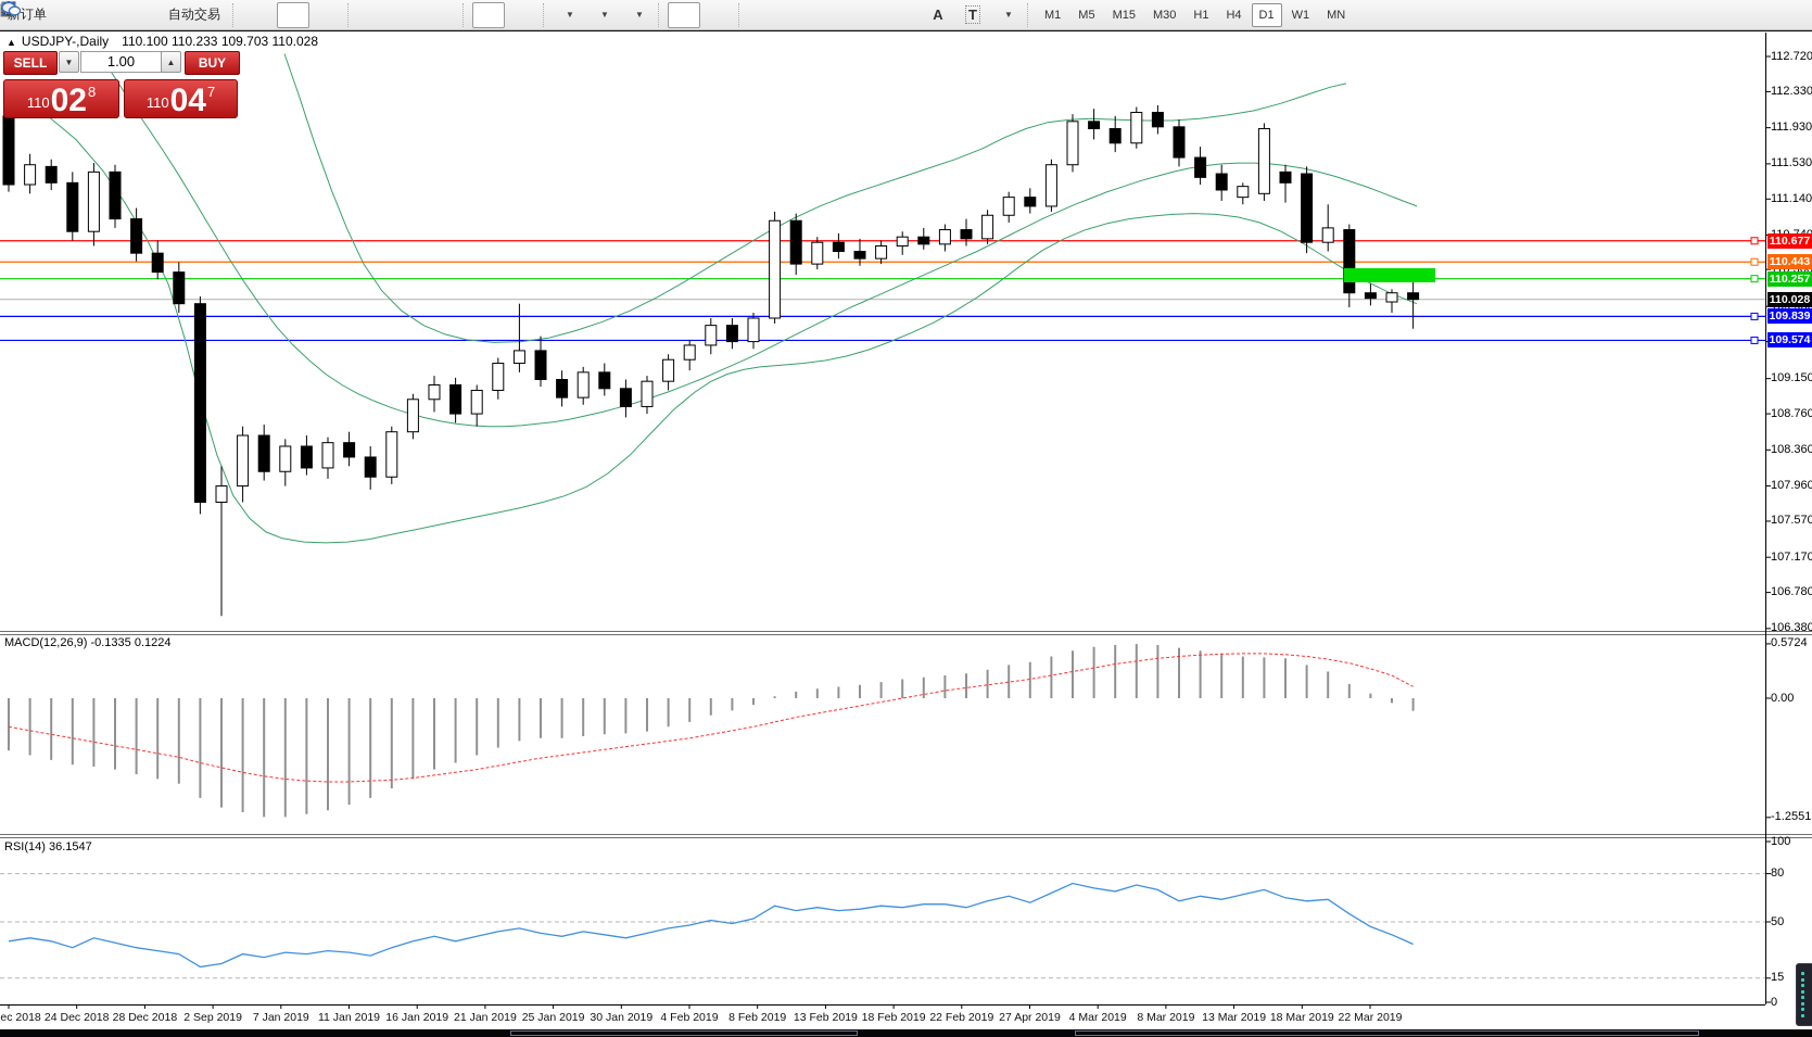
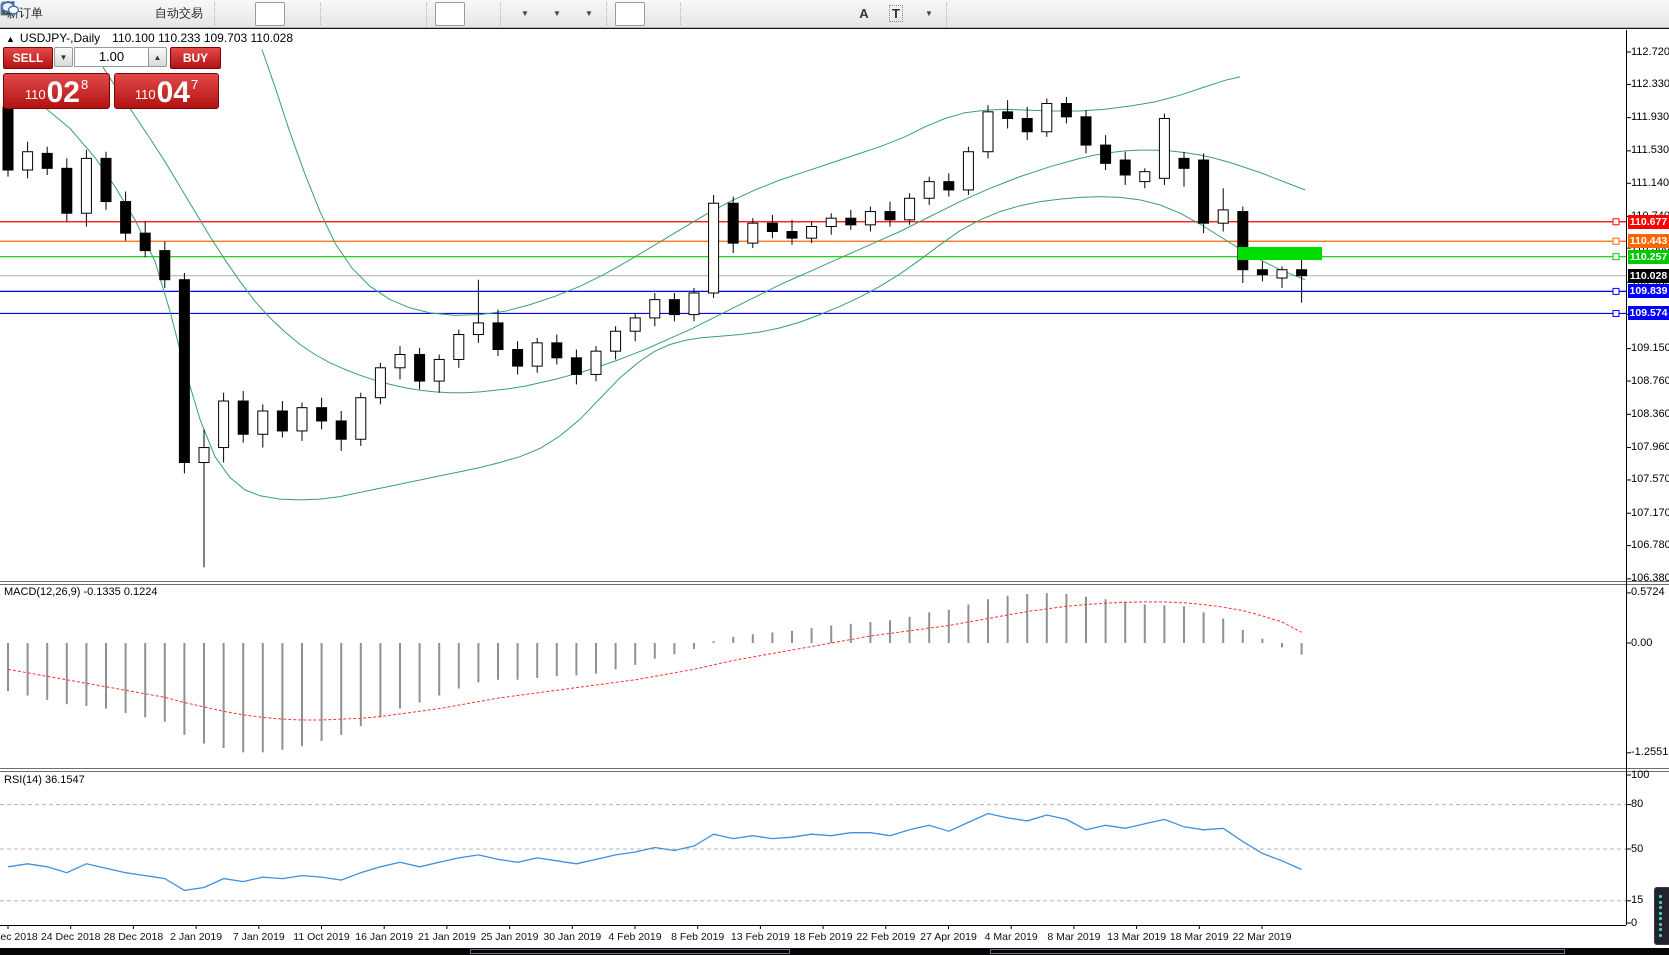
  自动交易
  ▼
  ▼
  ▼
  A
  T
  ▼
- M1
- M5
- M15
- M30
- H1
- H4
- D1
- W1
- MN
  ▲ USDJPY-,Daily 110.100 110.233 109.703 110.028
  SELL
  ▼
  1.00
  ▲
  BUY
  110
  02
  8
  110
  04
  7
  MACD(12,26,9) -0.1335 0.1224
  RSI(14) 36.1547
  112.720
  112.330
  111.930
  111.530
  111.140
  109.150
  108.760
  108.360
  107.960
  107.570
  107.170
  106.780
  106.380
  0.5724
  0.00
  -1.2551
  100
  80
  50
  15
  0
  110.677
  110.443
  110.257
  110.028
  109.839
  109.574
  24 Dec 2018
  28 Dec 2018
- 2 Sep 2019
+ 2 Jan 2019
  7 Jan 2019
- 11 Jan 2019
+ 11 Oct 2019
  16 Jan 2019
  21 Jan 2019
  25 Jan 2019
  30 Jan 2019
  4 Feb 2019
  8 Feb 2019
  13 Feb 2019
  18 Feb 2019
  22 Feb 2019
  27 Apr 2019
  4 Mar 2019
  8 Mar 2019
  13 Mar 2019
  18 Mar 2019
  22 Mar 2019
